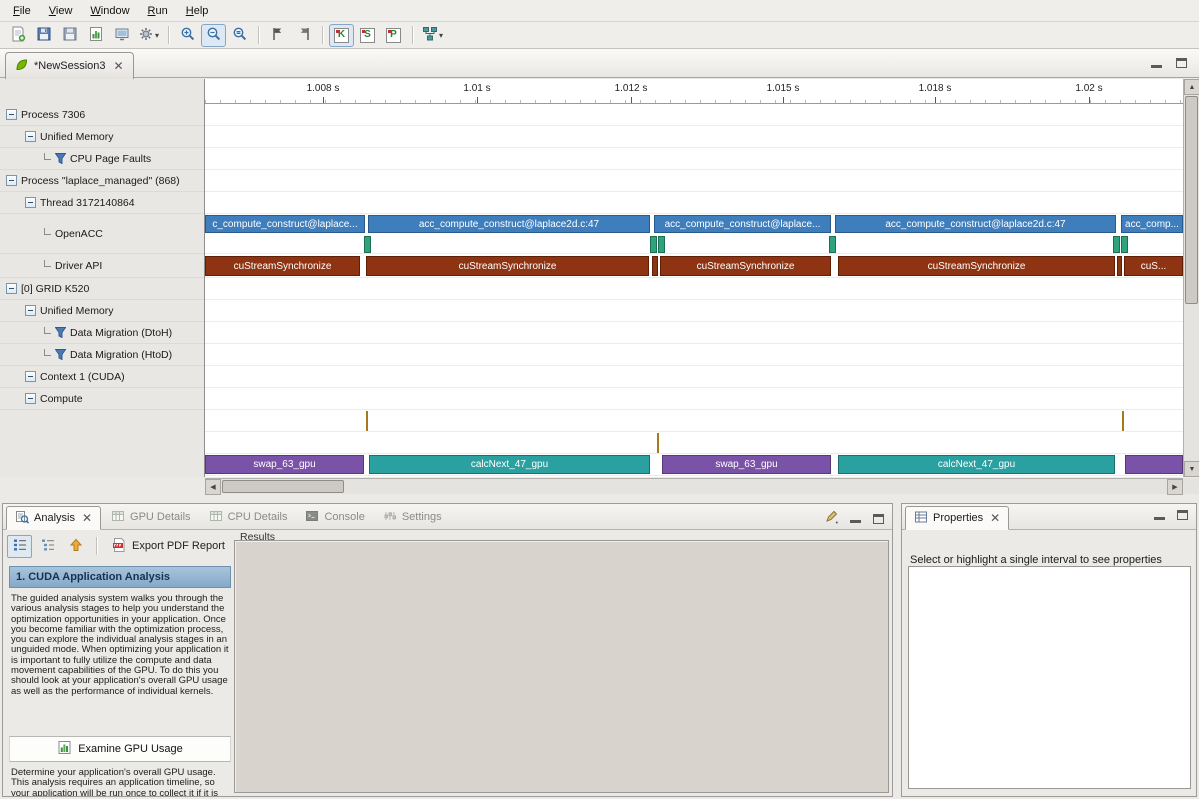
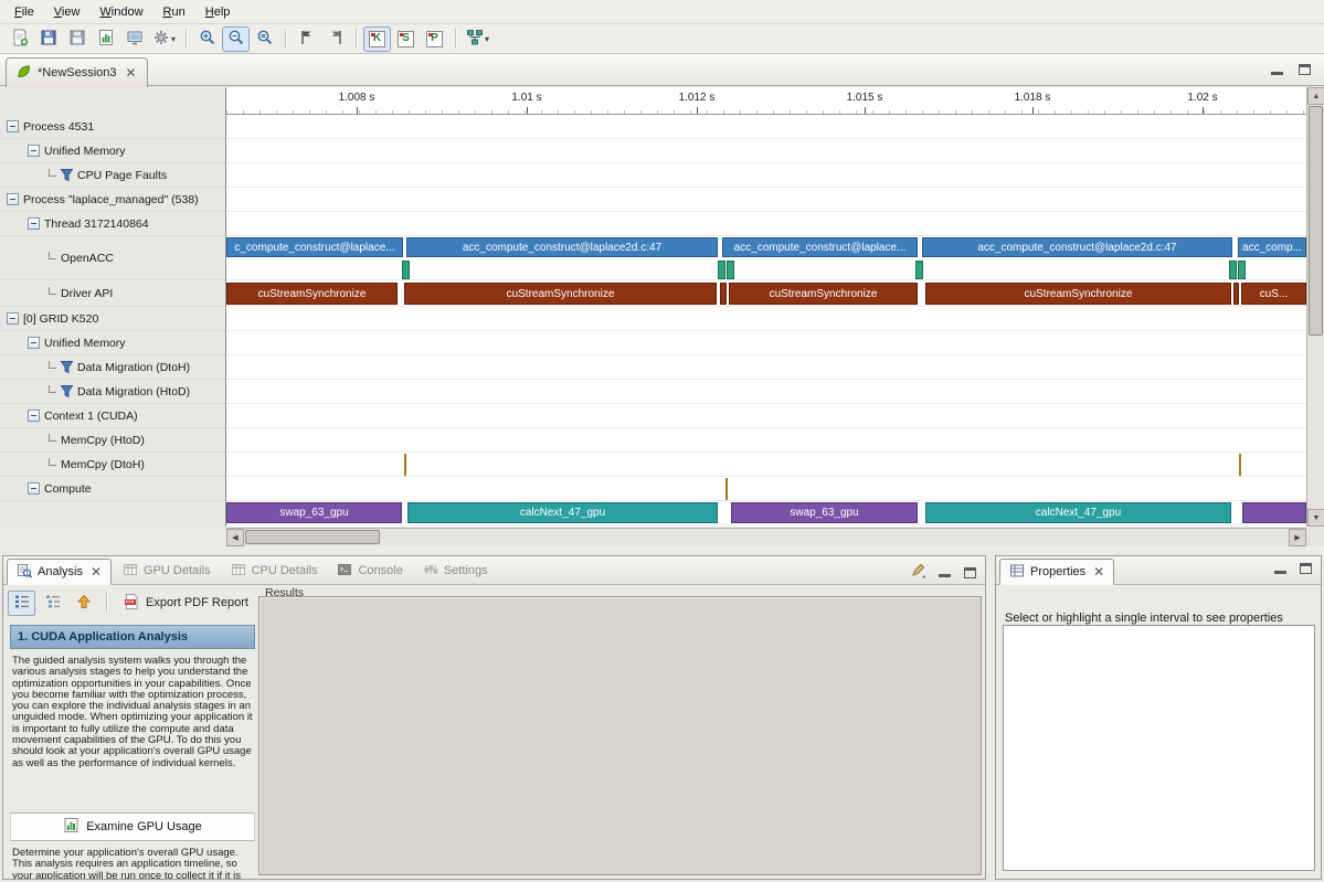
  File
  View
  Window
  Run
  Help
  ▾
  K
  S
  P
  ▾
  *NewSession3
  ✕
- Process 7306
+ Process 4531
  Unified Memory
  CPU Page Faults
- Process "laplace_managed" (868)
+ Process "laplace_managed" (538)
  Thread 3172140864
  OpenACC
  Driver API
  [0] GRID K520
  Unified Memory
  Data Migration (DtoH)
  Data Migration (HtoD)
  Context 1 (CUDA)
+ MemCpy (HtoD)
+ MemCpy (DtoH)
  Compute
  1.008 s
  1.01 s
  1.012 s
  1.015 s
  1.018 s
  1.02 s
  c_compute_construct@laplace...
  acc_compute_construct@laplace2d.c:47
  acc_compute_construct@laplace...
  acc_compute_construct@laplace2d.c:47
  acc_comp...
  cuStreamSynchronize
  cuStreamSynchronize
  cuStreamSynchronize
  cuStreamSynchronize
  cuS...
  swap_63_gpu
  calcNext_47_gpu
  swap_63_gpu
  calcNext_47_gpu
  Analysis
  ✕
  GPU Details
  CPU Details
  Console
  Settings
  Export PDF Report
  1. CUDA Application Analysis
- The guided analysis system walks you through the various analysis stages to help you understand the optimization opportunities in your application. Once you become familiar with the optimization process, you can explore the individual analysis stages in an unguided mode. When optimizing your application it is important to fully utilize the compute and data movement capabilities of the GPU. To do this you should look at your application's overall GPU usage as well as the performance of individual kernels.
+ The guided analysis system walks you through the various analysis stages to help you understand the optimization opportunities in your capabilities. Once you become familiar with the optimization process, you can explore the individual analysis stages in an unguided mode. When optimizing your application it is important to fully utilize the compute and data movement capabilities of the GPU. To do this you should look at your application's overall GPU usage as well as the performance of individual kernels.
  Examine GPU Usage
  Determine your application's overall GPU usage. This analysis requires an application timeline, so your application will be run once to collect it if it is
  Results
  Properties
  ✕
  Select or highlight a single interval to see properties
